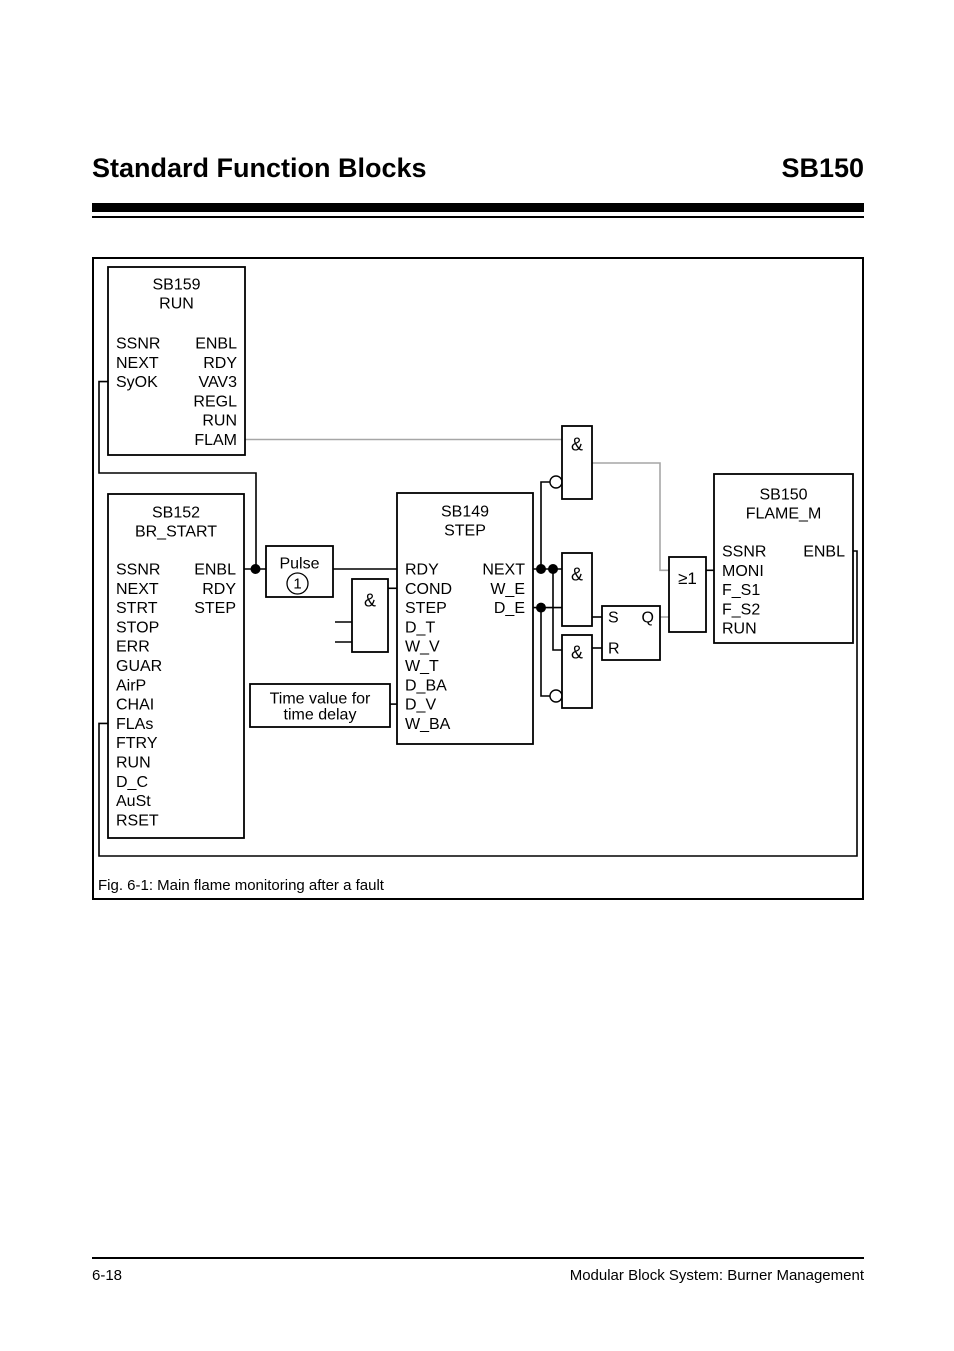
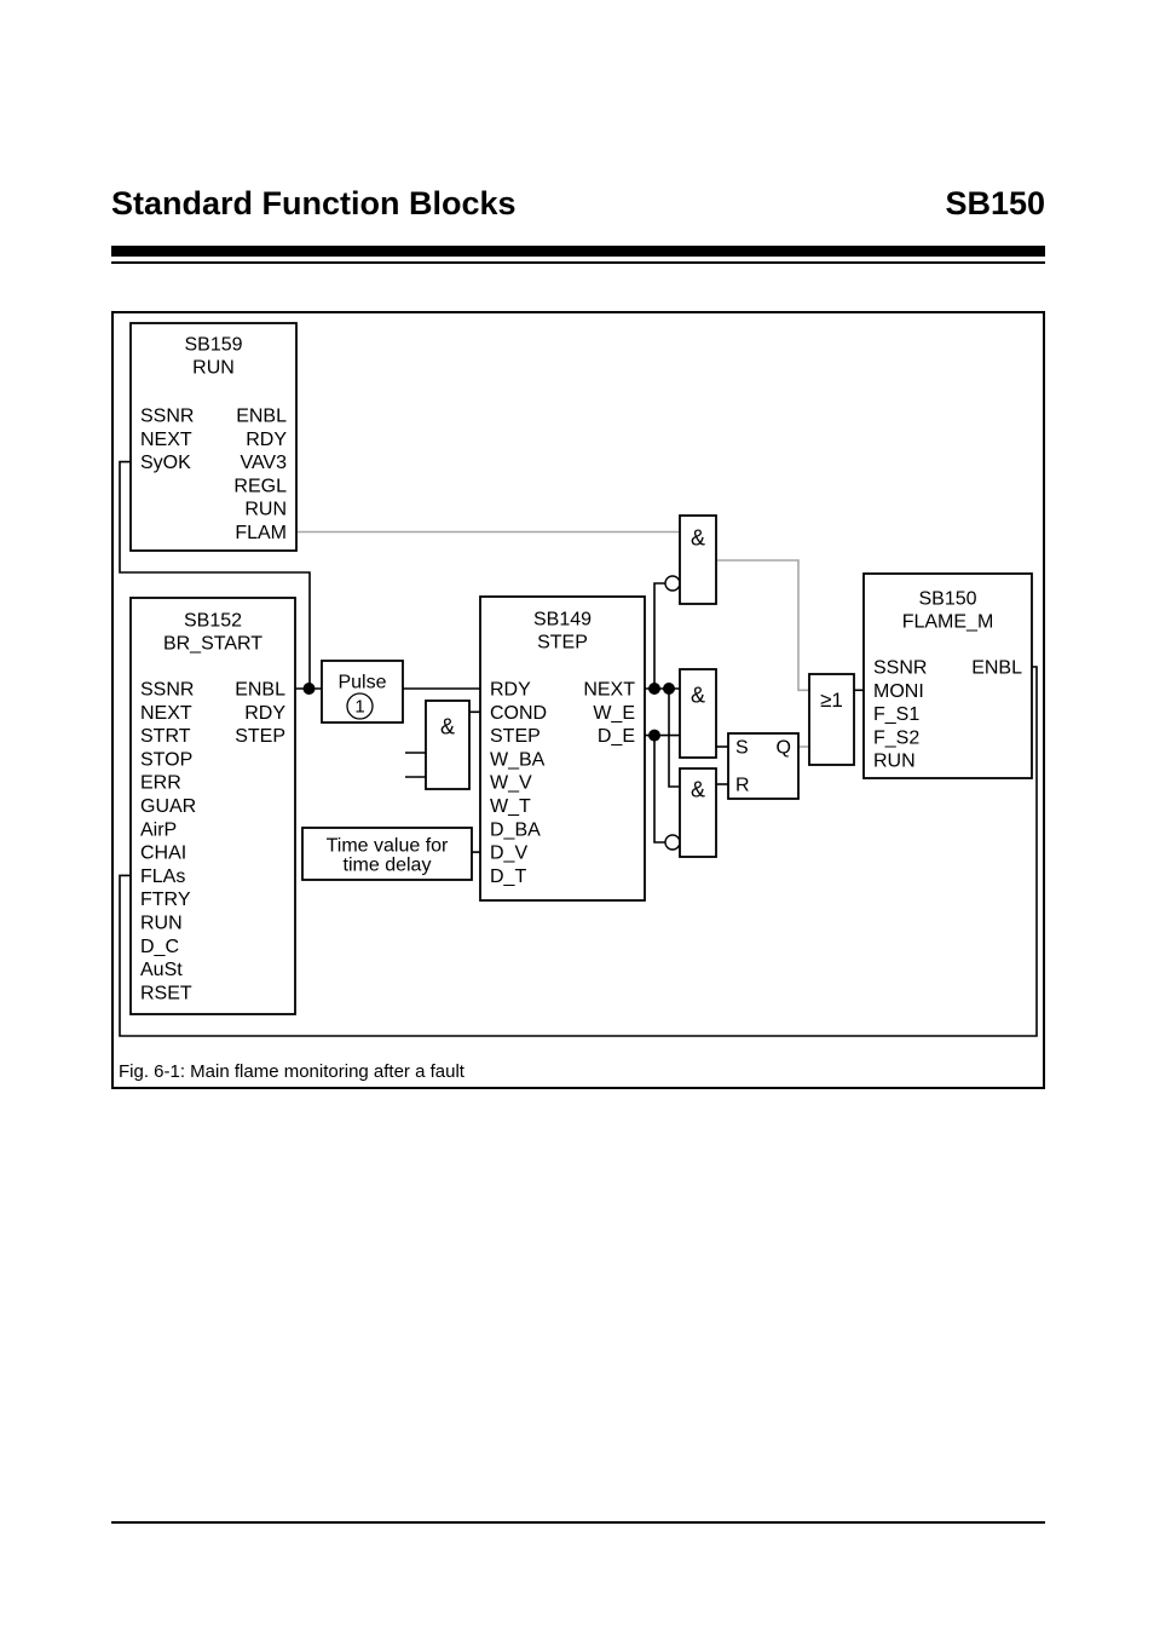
  Standard Function Blocks
  SB150
  SB159
  RUN
  SSNR
  NEXT
  SyOK
  ENBL
  RDY
  VAV3
  REGL
  RUN
  FLAM
  SB152
  BR_START
  SSNR
  NEXT
  STRT
  STOP
  ERR
  GUAR
  AirP
  CHAI
  FLAs
  FTRY
  RUN
  D_C
  AuSt
  RSET
  ENBL
  RDY
  STEP
  Pulse
  1
  &
  Time value for
  time delay
  SB149
  STEP
  RDY
  COND
  STEP
- D_T
+ W_BA
  W_V
  W_T
  D_BA
  D_V
- W_BA
+ D_T
  NEXT
  W_E
  D_E
  &
  &
  &
  S
  Q
  R
  ≥1
  SB150
  FLAME_M
  SSNR
  MONI
  F_S1
  F_S2
  RUN
  ENBL
  Fig. 6-1: Main flame monitoring after a fault
- 6-18
- Modular Block System: Burner Management
